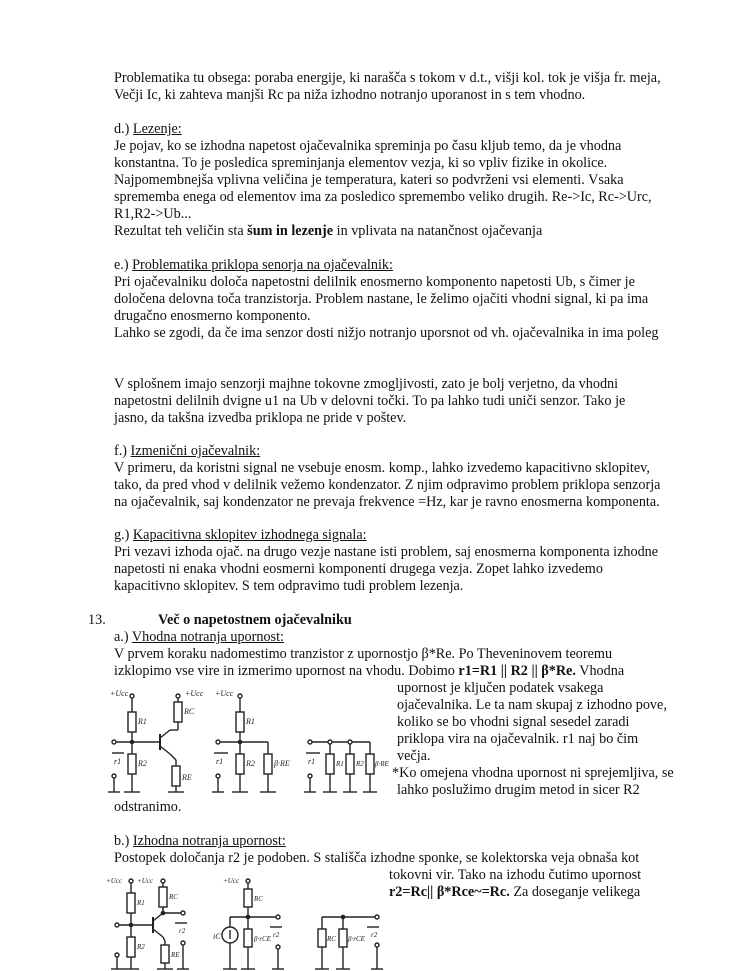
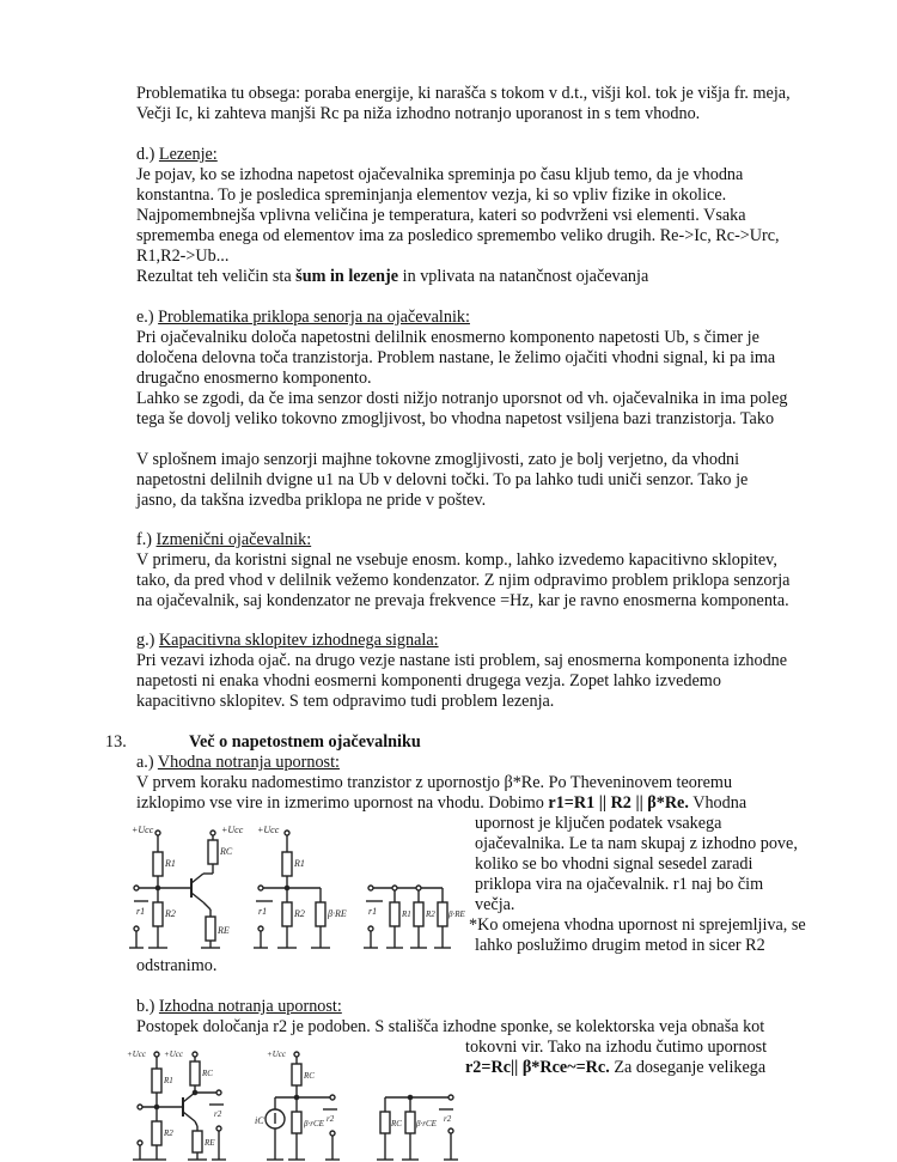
  Problematika tu obsega: poraba energije, ki narašča s tokom v d.t., višji kol. tok je višja fr. meja,
  Večji Ic, ki zahteva manjši Rc pa niža izhodno notranjo uporanost in s tem vhodno.
  d.) Lezenje:
  Je pojav, ko se izhodna napetost ojačevalnika spreminja po času kljub temo, da je vhodna
  konstantna. To je posledica spreminjanja elementov vezja, ki so vpliv fizike in okolice.
  Najpomembnejša vplivna veličina je temperatura, kateri so podvrženi vsi elementi. Vsaka
  sprememba enega od elementov ima za posledico spremembo veliko drugih. Re->Ic, Rc->Urc,
  R1,R2->Ub...
  Rezultat teh veličin sta šum in lezenje in vplivata na natančnost ojačevanja
  e.) Problematika priklopa senorja na ojačevalnik:
  Pri ojačevalniku določa napetostni delilnik enosmerno komponento napetosti Ub, s čimer je
  določena delovna toča tranzistorja. Problem nastane, le želimo ojačiti vhodni signal, ki pa ima
  drugačno enosmerno komponento.
  Lahko se zgodi, da če ima senzor dosti nižjo notranjo uporsnot od vh. ojačevalnika in ima poleg
+ tega še dovolj veliko tokovno zmogljivost, bo vhodna napetost vsiljena bazi tranzistorja. Tako
  V splošnem imajo senzorji majhne tokovne zmogljivosti, zato je bolj verjetno, da vhodni
  napetostni delilnih dvigne u1 na Ub v delovni točki. To pa lahko tudi uniči senzor. Tako je
  jasno, da takšna izvedba priklopa ne pride v poštev.
  f.) Izmenični ojačevalnik:
  V primeru, da koristni signal ne vsebuje enosm. komp., lahko izvedemo kapacitivno sklopitev,
  tako, da pred vhod v delilnik vežemo kondenzator. Z njim odpravimo problem priklopa senzorja
  na ojačevalnik, saj kondenzator ne prevaja frekvence =Hz, kar je ravno enosmerna komponenta.
  g.) Kapacitivna sklopitev izhodnega signala:
  Pri vezavi izhoda ojač. na drugo vezje nastane isti problem, saj enosmerna komponenta izhodne
  napetosti ni enaka vhodni eosmerni komponenti drugega vezja. Zopet lahko izvedemo
  kapacitivno sklopitev. S tem odpravimo tudi problem lezenja.
  13.
  Več o napetostnem ojačevalniku
  a.) Vhodna notranja upornost:
  V prvem koraku nadomestimo tranzistor z upornostjo β*Re. Po Theveninovem teoremu
  izklopimo vse vire in izmerimo upornost na vhodu. Dobimo r1=R1 || R2 || β*Re. Vhodna
  upornost je ključen podatek vsakega
  ojačevalnika. Le ta nam skupaj z izhodno pove,
  koliko se bo vhodni signal sesedel zaradi
  priklopa vira na ojačevalnik. r1 naj bo čim
  večja.
  *Ko omejena vhodna upornost ni sprejemljiva, se
  lahko poslužimo drugim metod in sicer R2
  odstranimo.
  +Ucc
  +Ucc
  R1
  R2
  RC
  RE
  r1
  +Ucc
  R1
  R2
  β·RE
  r1
  R1
  R2
  β·RE
  r1
  b.) Izhodna notranja upornost:
  Postopek določanja r2 je podoben. S stališča izhodne sponke, se kolektorska veja obnaša kot
  tokovni vir. Tako na izhodu čutimo upornost
  r2=Rc|| β*Rce~=Rc. Za doseganje velikega
  +Ucc
  +Ucc
  R1
  R2
  RC
  RE
  r2
  +Ucc
  RC
  iC
  β·rCE
  r2
  RC
  β·rCE
  r2
